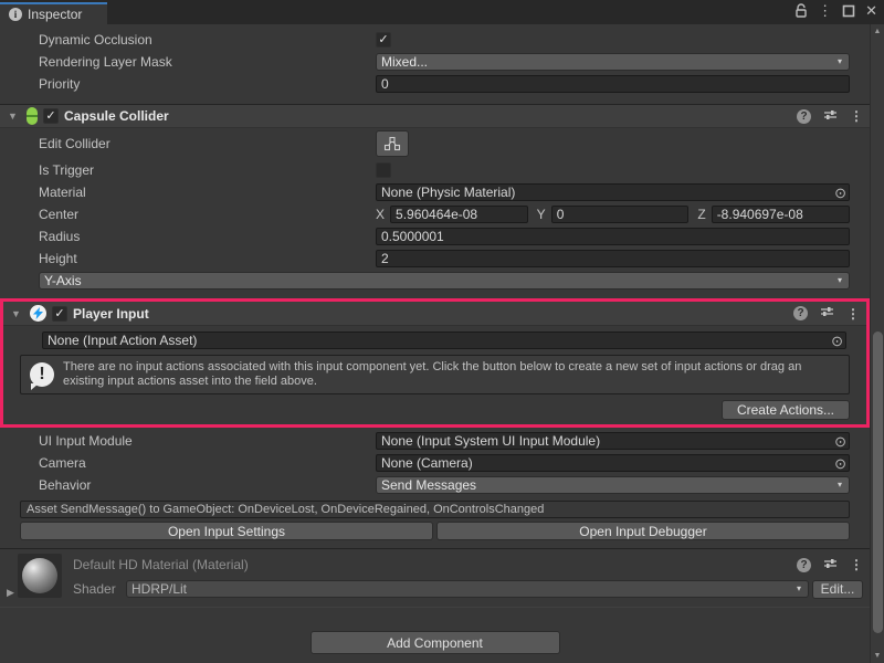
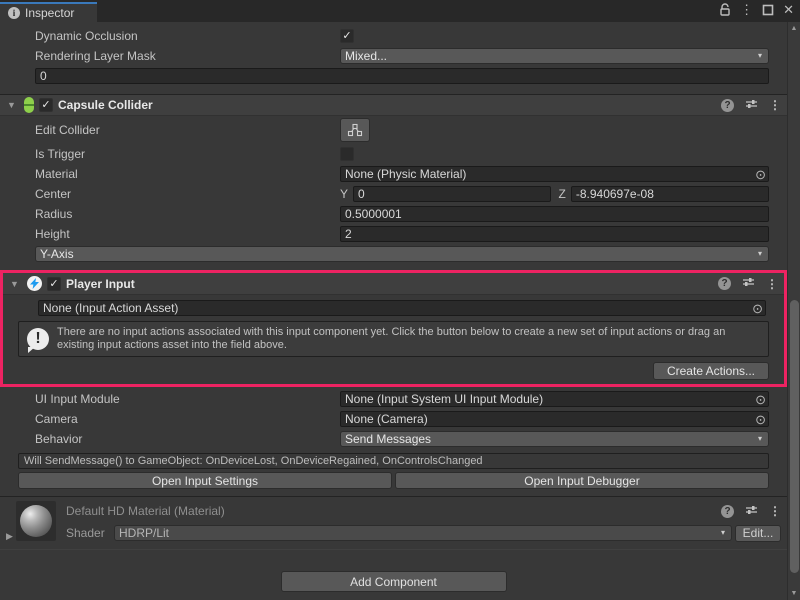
  i
  Inspector
  ⋮
  ✕
  Dynamic Occlusion
  ✓
  Rendering Layer Mask
  Mixed...
  ▾
- Priority
  0
  ▼
  ✓
  Capsule Collider
  ?
  ⋮
  Edit Collider
  Is Trigger
  Material
  None (Physic Material)
  ⊙
  Center
- X
- 5.960464e-08
  Y
  0
  Z
  -8.940697e-08
  Radius
  0.5000001
  Height
  2
  Y-Axis
  ▾
  ▼
  ✓
  Player Input
  ?
  ⋮
  None (Input Action Asset)
  ⊙
  !
  There are no input actions associated with this input component yet. Click the button below to create a new set of input actions or drag an existing input actions asset into the field above.
  Create Actions...
  UI Input Module
  None (Input System UI Input Module)
  ⊙
  Camera
  None (Camera)
  ⊙
  Behavior
  Send Messages
  ▾
- Asset SendMessage() to GameObject: OnDeviceLost, OnDeviceRegained, OnControlsChanged
+ Will SendMessage() to GameObject: OnDeviceLost, OnDeviceRegained, OnControlsChanged
  Open Input Settings
  Open Input Debugger
  Default HD Material (Material)
  ?
  ⋮
  Shader
  HDRP/Lit
  ▾
  Edit...
  ▶
  Add Component
